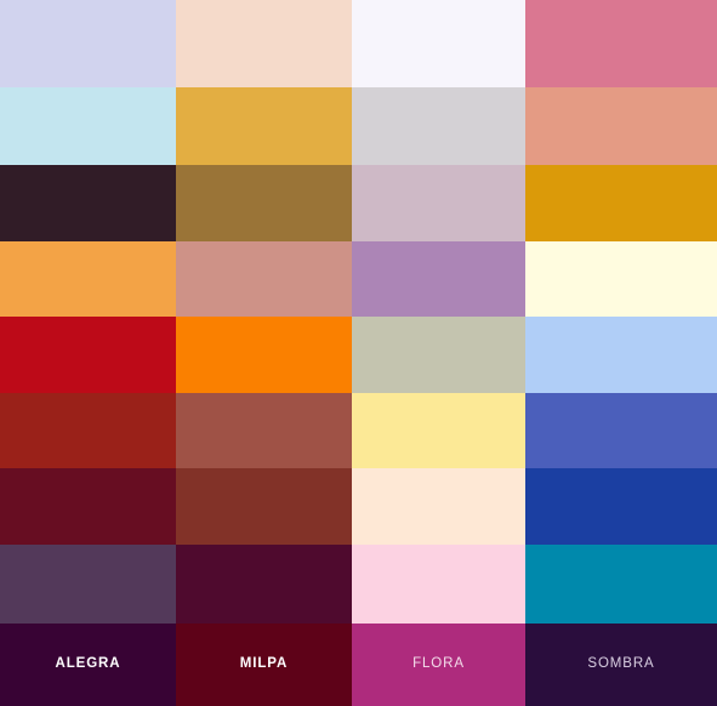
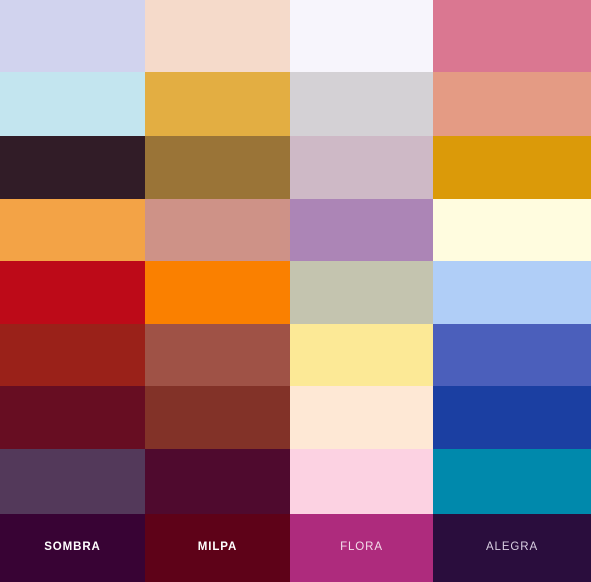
- ALEGRA
+ SOMBRA
  MILPA
  FLORA
- SOMBRA
+ ALEGRA
